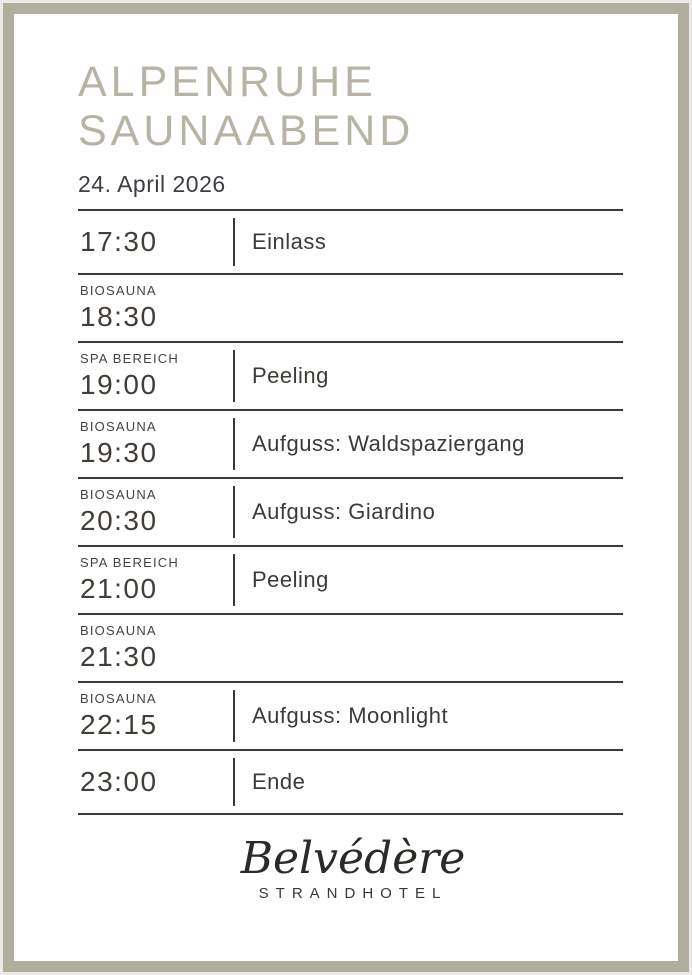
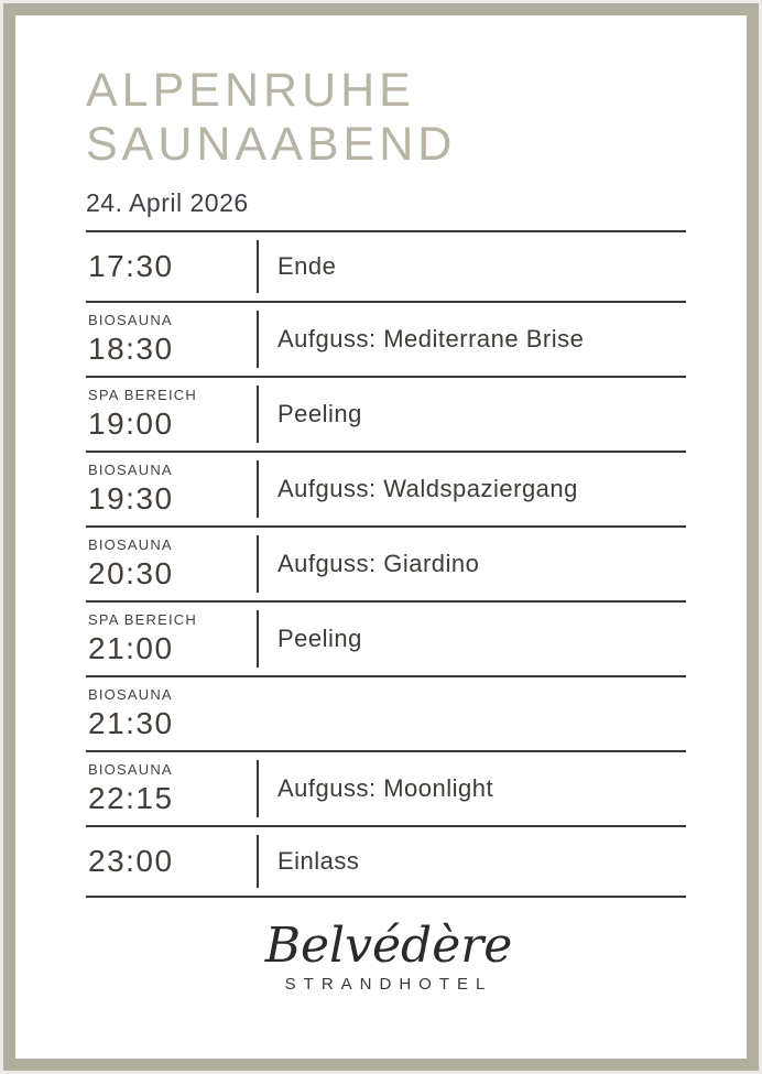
  ALPENRUHE
  SAUNAABEND
  24. April 2026
  17:30
- Einlass
+ Ende
  BIOSAUNA
  18:30
+ Aufguss: Mediterrane Brise
  SPA BEREICH
  19:00
  Peeling
  BIOSAUNA
  19:30
  Aufguss: Waldspaziergang
  BIOSAUNA
  20:30
  Aufguss: Giardino
  SPA BEREICH
  21:00
  Peeling
  BIOSAUNA
  21:30
  BIOSAUNA
  22:15
  Aufguss: Moonlight
  23:00
- Ende
+ Einlass
  Belvédère
  STRANDHOTEL
